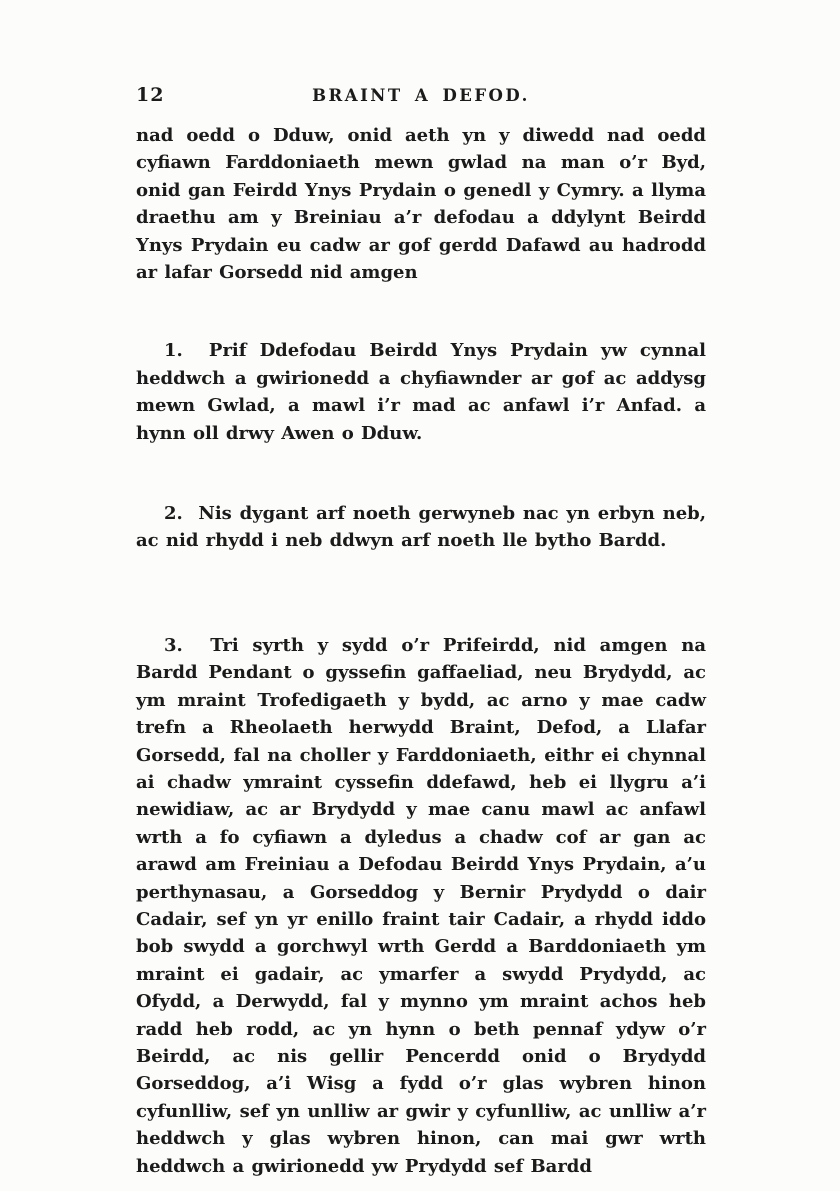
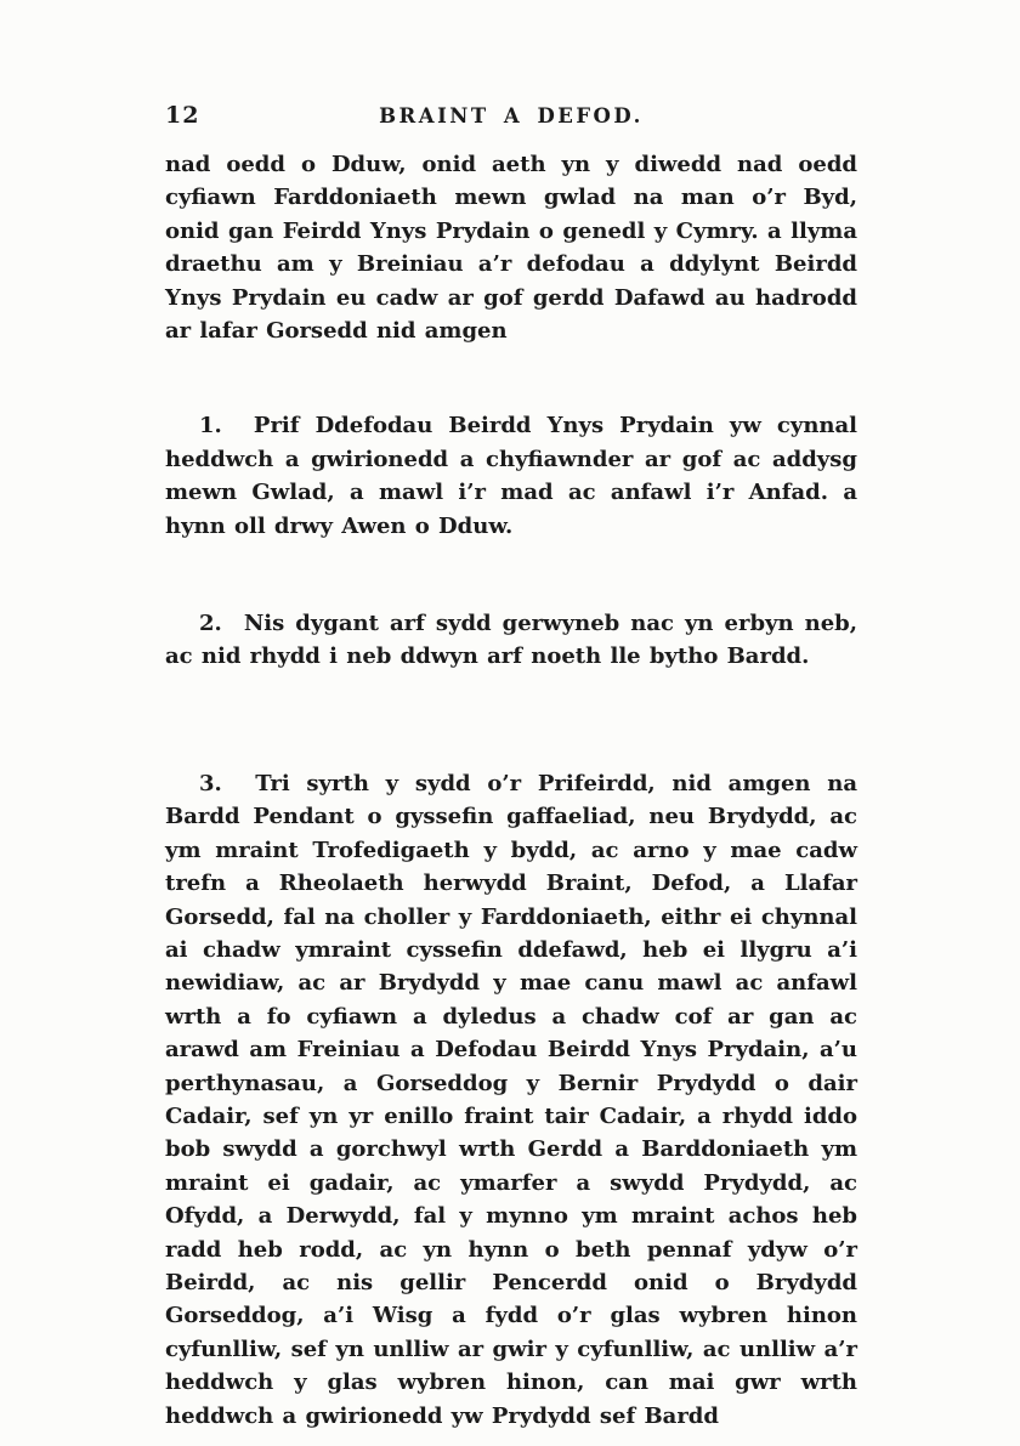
  12
  BRAINT A DEFOD.
  nad oedd o Dduw, onid aeth yn y diwedd nad oedd cyfiawn Farddoniaeth mewn gwlad na man o’r Byd, onid gan Feirdd Ynys Prydain o genedl y Cymry. a llyma draethu am y Breiniau a’r defodau a ddylynt Beirdd Ynys Prydain eu cadw ar gof gerdd Dafawd au hadrodd ar lafar Gorsedd nid amgen
  1. Prif Ddefodau Beirdd Ynys Prydain yw cynnal heddwch a gwirionedd a chyfiawnder ar gof ac addysg mewn Gwlad, a mawl i’r mad ac anfawl i’r Anfad. a hynn oll drwy Awen o Dduw.
- 2. Nis dygant arf noeth gerwyneb nac yn erbyn neb, ac nid rhydd i neb ddwyn arf noeth lle bytho Bardd.
+ 2. Nis dygant arf sydd gerwyneb nac yn erbyn neb, ac nid rhydd i neb ddwyn arf noeth lle bytho Bardd.
  3. Tri syrth y sydd o’r Prifeirdd, nid amgen na Bardd Pendant o gyssefin gaffaeliad, neu Brydydd, ac ym mraint Trofedigaeth y bydd, ac arno y mae cadw trefn a Rheolaeth herwydd Braint, Defod, a Llafar Gorsedd, fal na choller y Farddoniaeth, eithr ei chynnal ai chadw ymraint cyssefin ddefawd, heb ei llygru a’i newidiaw, ac ar Brydydd y mae canu mawl ac anfawl wrth a fo cyfiawn a dyledus a chadw cof ar gan ac arawd am Freiniau a Defodau Beirdd Ynys Prydain, a’u perthynasau, a Gorseddog y Bernir Prydydd o dair Cadair, sef yn yr enillo fraint tair Cadair, a rhydd iddo bob swydd a gorchwyl wrth Gerdd a Barddoniaeth ym mraint ei gadair, ac ymarfer a swydd Prydydd, ac Ofydd, a Derwydd, fal y mynno ym mraint achos heb radd heb rodd, ac yn hynn o beth pennaf ydyw o’r Beirdd, ac nis gellir Pencerdd onid o Brydydd Gorseddog, a’i Wisg a fydd o’r glas wybren hinon cyfunlliw, sef yn unlliw ar gwir y cyfunlliw, ac unlliw a’r heddwch y glas wybren hinon, can mai gwr wrth heddwch a gwirionedd yw Prydydd sef Bardd
